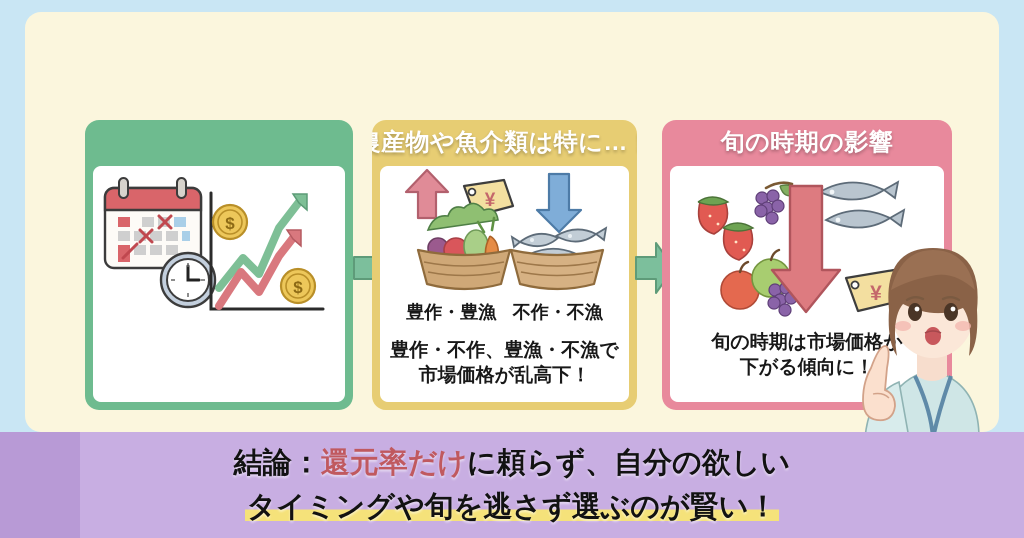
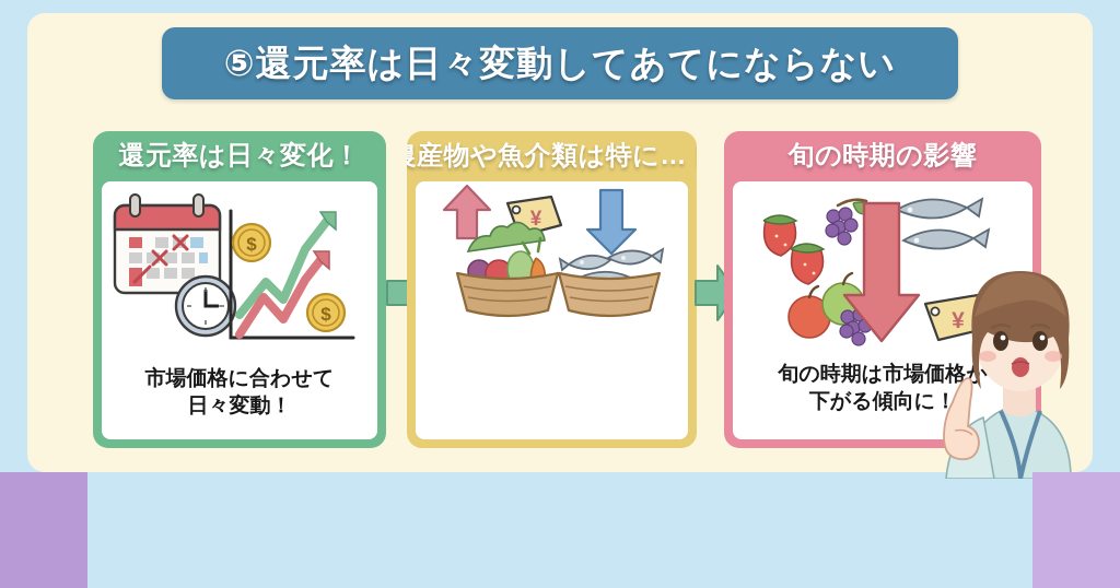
+ ⑤還元率は日々変動してあてにならない
+ 還元率は日々変化！
  $
  $
+ 市場価格に合わせて
+ 日々変動！
  産物や魚介類は特に…
  ¥
- 豊作・豊漁
- 不作・不漁
- 豊作・不作、豊漁・不漁で
- 市場価格が乱高下！
  旬の時期の影響
  ¥
  旬の時期は市場価格
  下がる傾向に！
- 結論：還元率だけに頼らず、自分の欲しい
- タイミングや旬を逃さず選ぶのが賢い！
